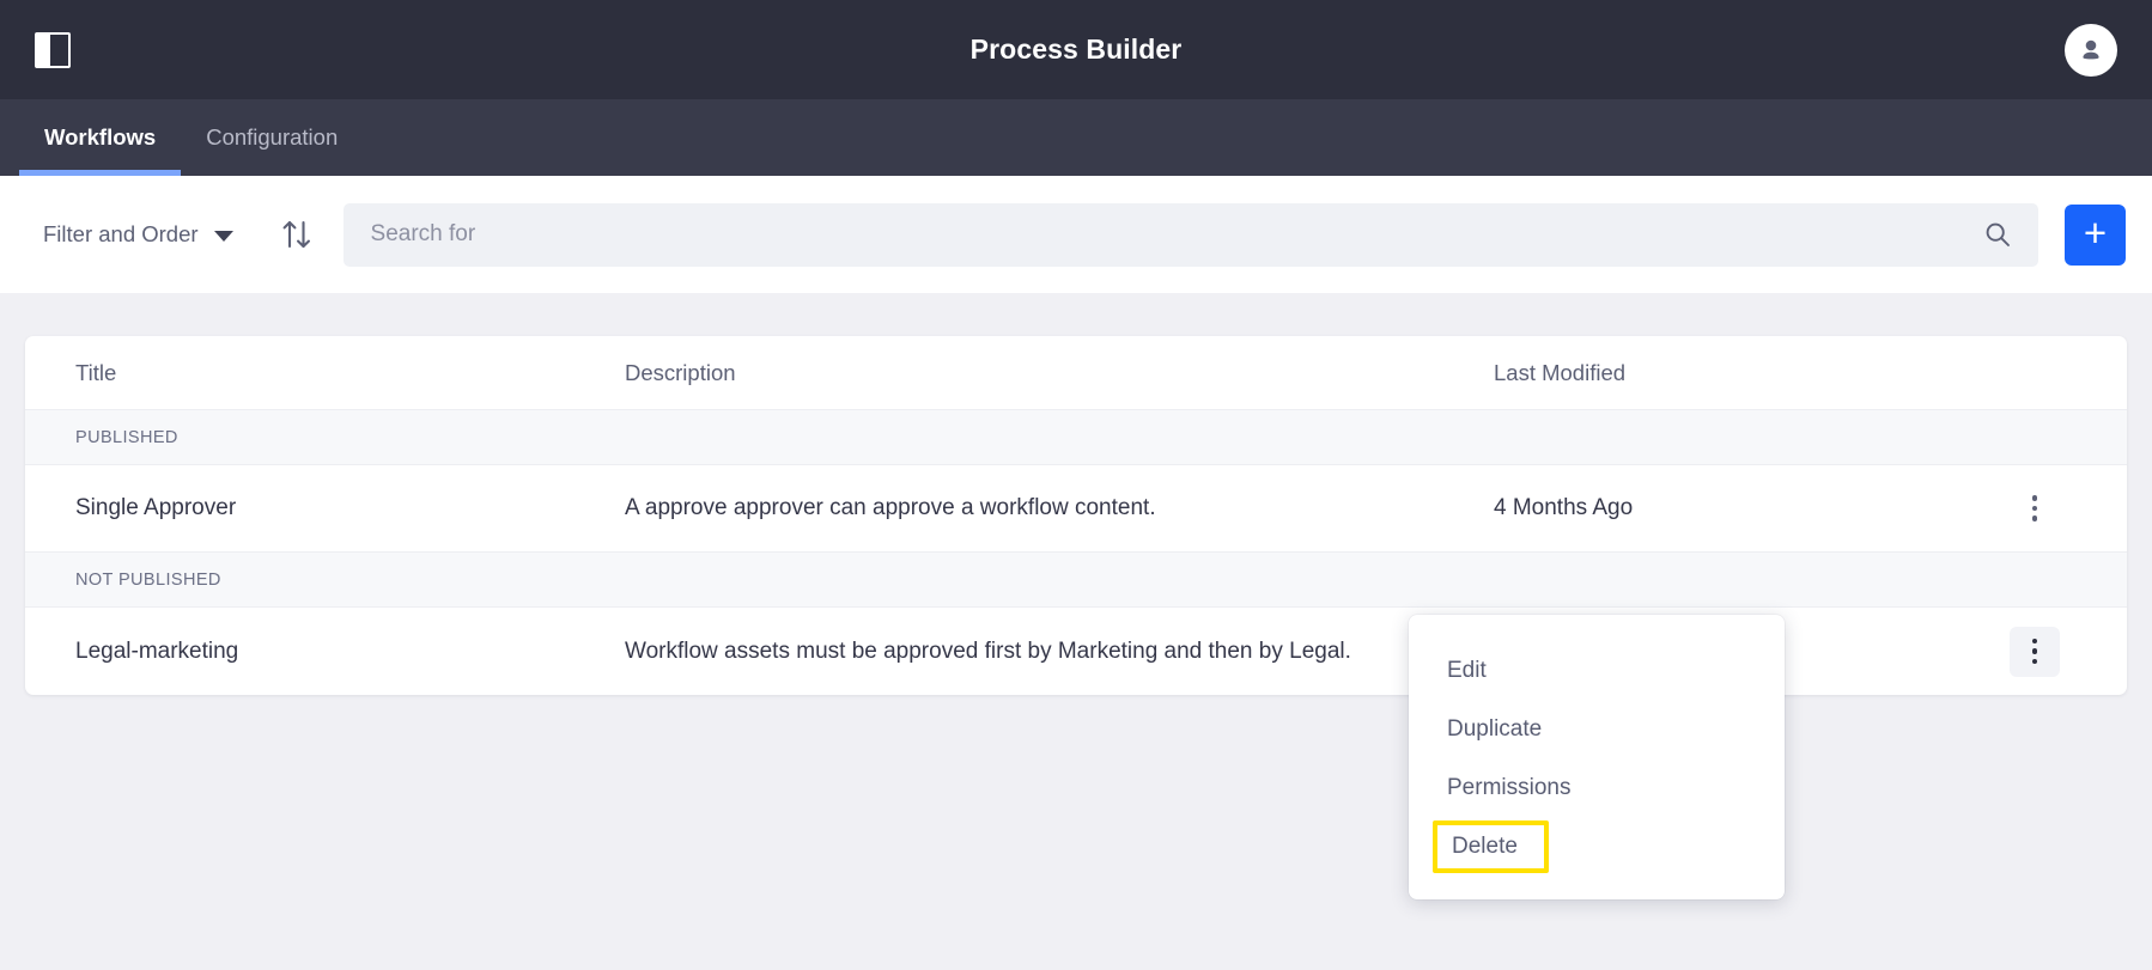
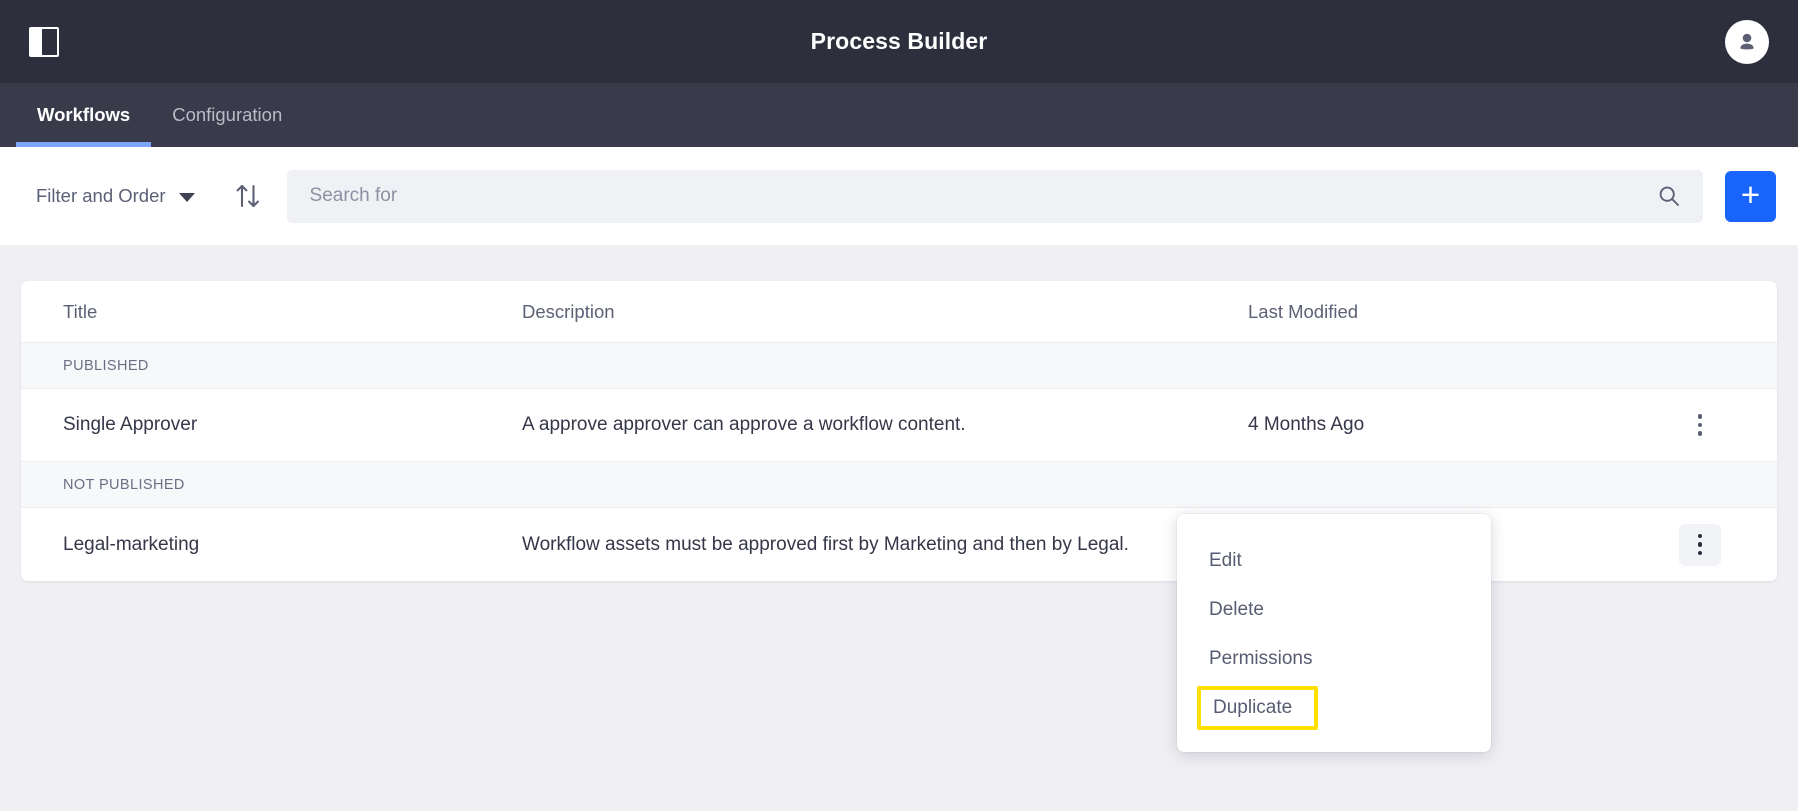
  Process Builder
  Workflows
  Configuration
  Filter and Order
  Search for
  +
  Title
  Description
  Last Modified
  PUBLISHED
  Single Approver
  A approve approver can approve a workflow content.
  4 Months Ago
  NOT PUBLISHED
  Legal-marketing
  Workflow assets must be approved first by Marketing and then by Legal.
  Edit
- Duplicate
+ Delete
  Permissions
- Delete
+ Duplicate
